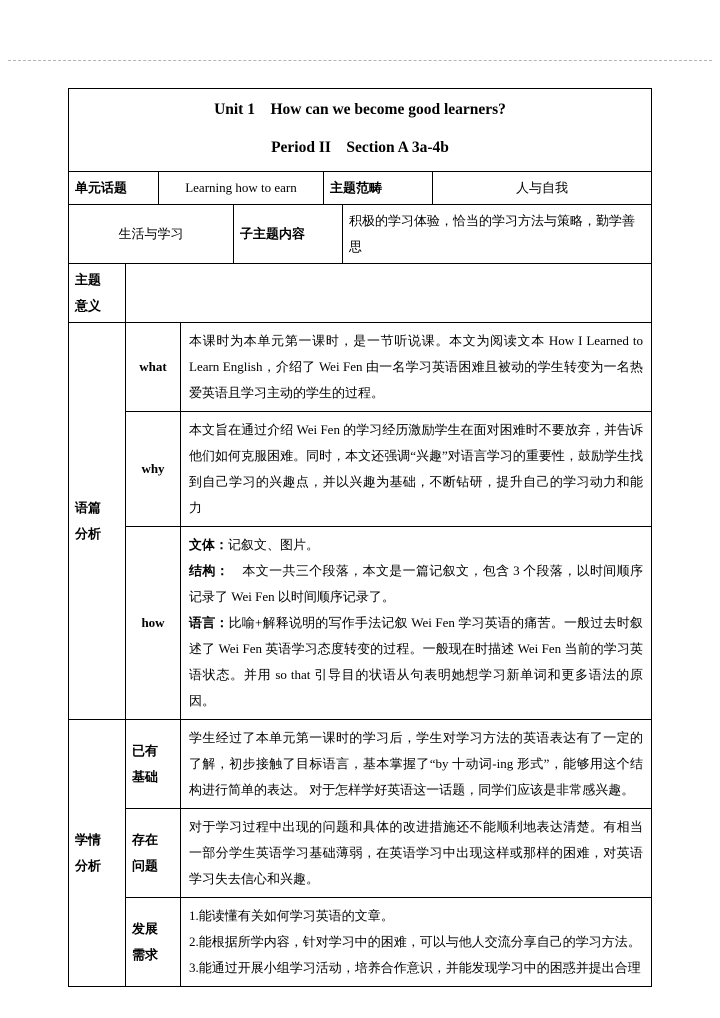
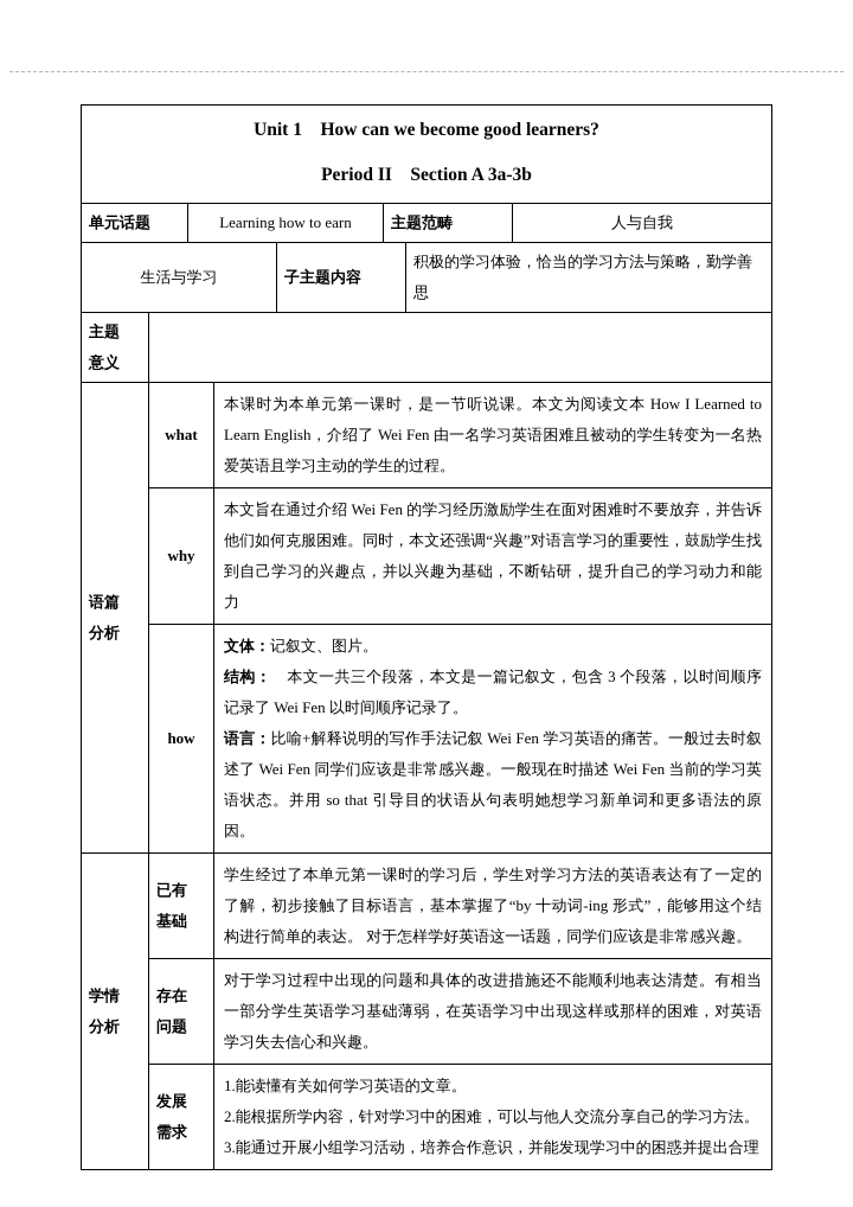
  Unit 1 How can we become good learners?
- Period II Section A 3a-4b
+ Period II Section A 3a-3b
  单元话题
  Learning how to earn
  主题范畴
  人与自我
  生活与学习
  子主题内容
  积极的学习体验，恰当的学习方法与策略，勤学善思
  主题
  意义
  语篇
  分析
  what
  本课时为本单元第一课时，是一节听说课。本文为阅读文本 How I Learned to Learn English，介绍了 Wei Fen 由一名学习英语困难且被动的学生转变为一名热爱英语且学习主动的学生的过程。
  why
  本文旨在通过介绍 Wei Fen 的学习经历激励学生在面对困难时不要放弃，并告诉他们如何克服困难。同时，本文还强调“兴趣”对语言学习的重要性，鼓励学生找到自己学习的兴趣点，并以兴趣为基础，不断钻研，提升自己的学习动力和能力
  how
  文体：记叙文、图片。
  结构： 本文一共三个段落，本文是一篇记叙文，包含 3 个段落，以时间顺序记录了 Wei Fen 以时间顺序记录了。
- 语言：比喻+解释说明的写作手法记叙 Wei Fen 学习英语的痛苦。一般过去时叙述了 Wei Fen 英语学习态度转变的过程。一般现在时描述 Wei Fen 当前的学习英语状态。并用 so that 引导目的状语从句表明她想学习新单词和更多语法的原因。
+ 语言：比喻+解释说明的写作手法记叙 Wei Fen 学习英语的痛苦。一般过去时叙述了 Wei Fen 同学们应该是非常感兴趣。一般现在时描述 Wei Fen 当前的学习英语状态。并用 so that 引导目的状语从句表明她想学习新单词和更多语法的原因。
  学情
  分析
  已有
  基础
  学生经过了本单元第一课时的学习后，学生对学习方法的英语表达有了一定的了解，初步接触了目标语言，基本掌握了“by 十动词-ing 形式”，能够用这个结构进行简单的表达。 对于怎样学好英语这一话题，同学们应该是非常感兴趣。
  存在
  问题
  对于学习过程中出现的问题和具体的改进措施还不能顺利地表达清楚。有相当一部分学生英语学习基础薄弱，在英语学习中出现这样或那样的困难，对英语学习失去信心和兴趣。
  发展
  需求
  1.能读懂有关如何学习英语的文章。
  2.能根据所学内容，针对学习中的困难，可以与他人交流分享自己的学习方法。
  3.能通过开展小组学习活动，培养合作意识，并能发现学习中的困惑并提出合理
